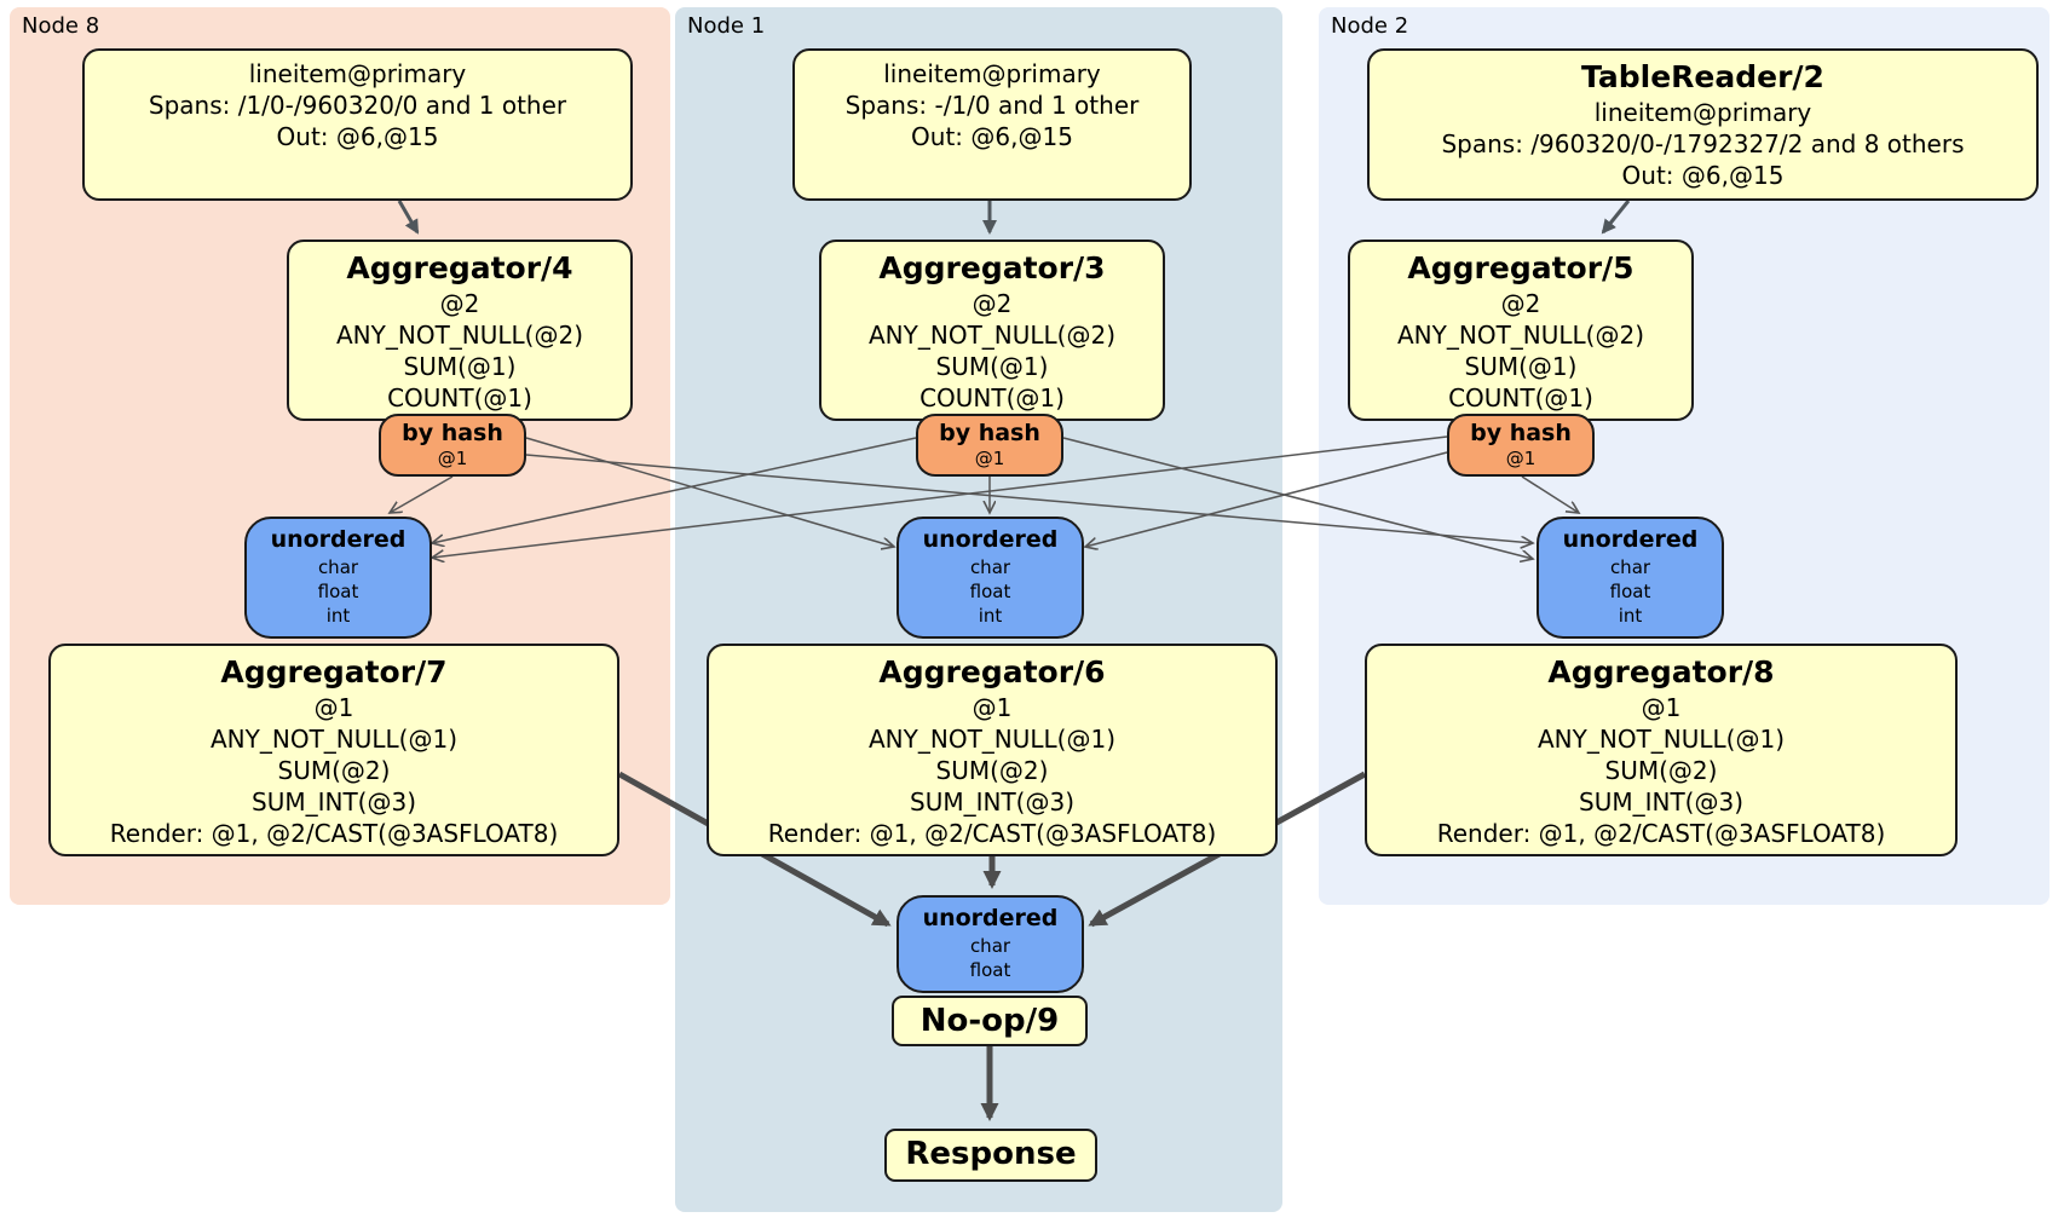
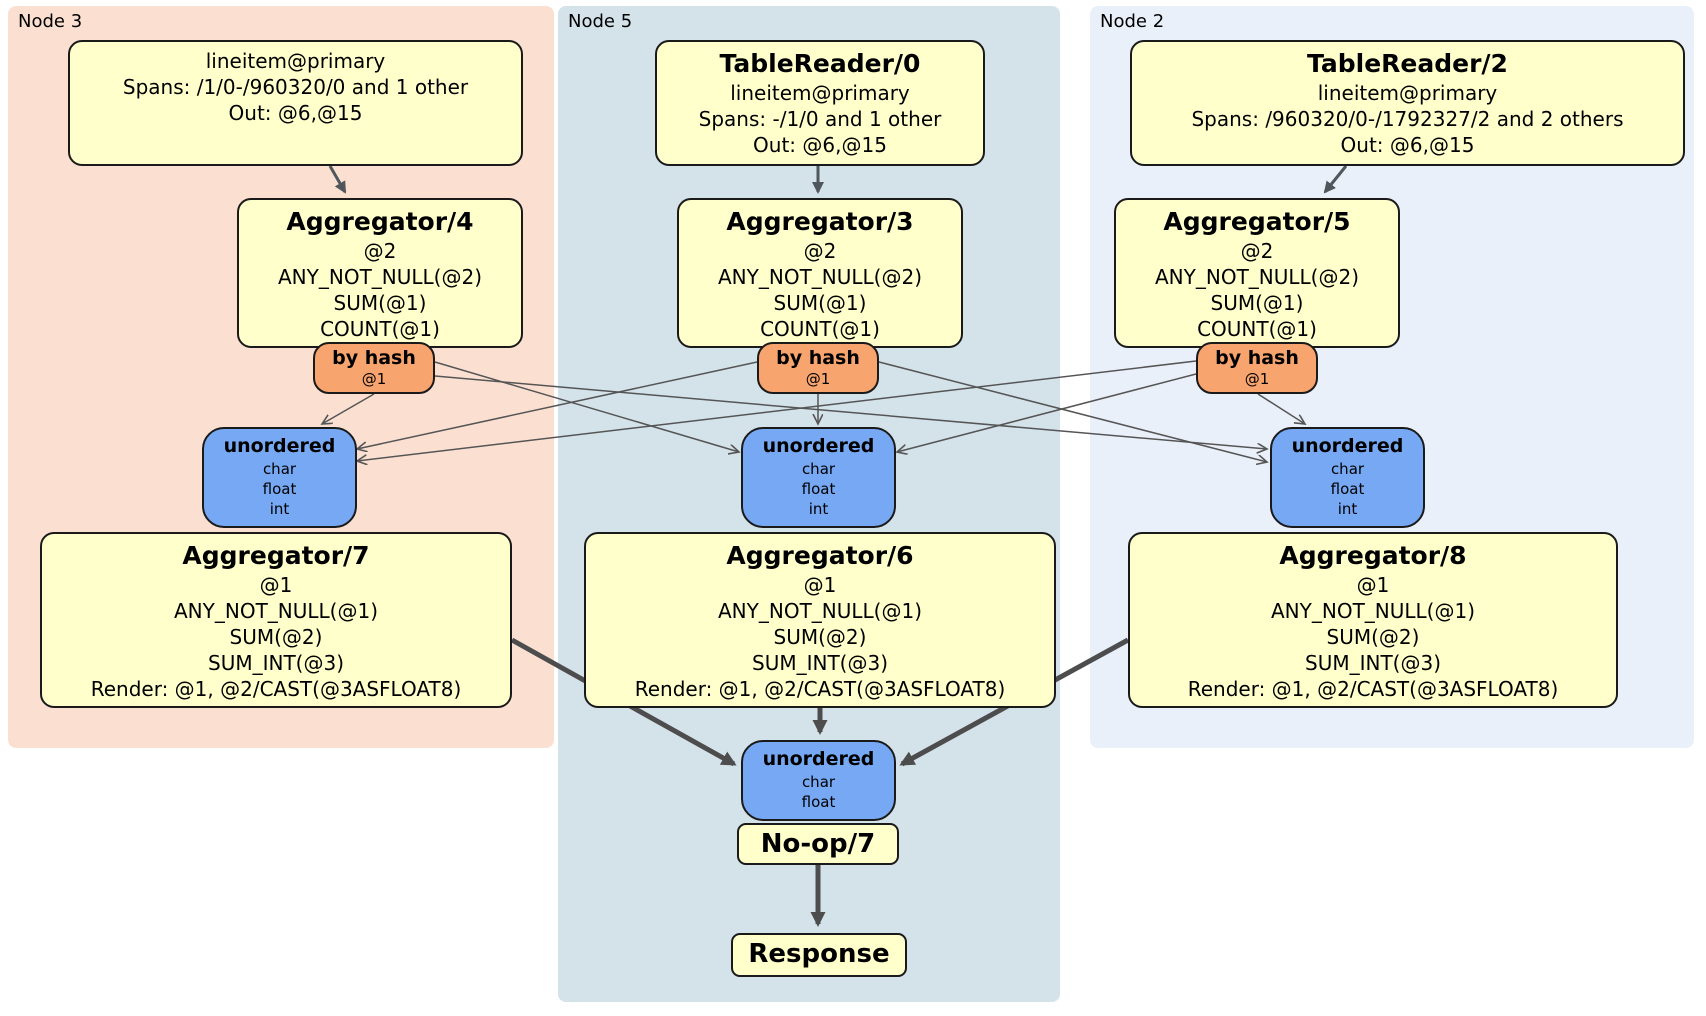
- Node 8
+ Node 3
- Node 1
+ Node 5
  Node 2
  lineitem@primary
  Spans: /1/0-/960320/0 and 1 other
  Out: @6,@15
  Aggregator/4
  @2
  ANY_NOT_NULL(@2)
  SUM(@1)
  COUNT(@1)
  by hash
  @1
  unordered
  char
  float
  int
  Aggregator/7
  @1
  ANY_NOT_NULL(@1)
  SUM(@2)
  SUM_INT(@3)
  Render: @1, @2/CAST(@3ASFLOAT8)
+ TableReader/0
  lineitem@primary
  Spans: -/1/0 and 1 other
  Out: @6,@15
  Aggregator/3
  @2
  ANY_NOT_NULL(@2)
  SUM(@1)
  COUNT(@1)
  by hash
  @1
  unordered
  char
  float
  int
  Aggregator/6
  @1
  ANY_NOT_NULL(@1)
  SUM(@2)
  SUM_INT(@3)
  Render: @1, @2/CAST(@3ASFLOAT8)
  TableReader/2
  lineitem@primary
- Spans: /960320/0-/1792327/2 and 8 others
+ Spans: /960320/0-/1792327/2 and 2 others
  Out: @6,@15
  Aggregator/5
  @2
  ANY_NOT_NULL(@2)
  SUM(@1)
  COUNT(@1)
  by hash
  @1
  unordered
  char
  float
  int
  Aggregator/8
  @1
  ANY_NOT_NULL(@1)
  SUM(@2)
  SUM_INT(@3)
  Render: @1, @2/CAST(@3ASFLOAT8)
  unordered
  char
  float
- No-op/9
+ No-op/7
  Response
